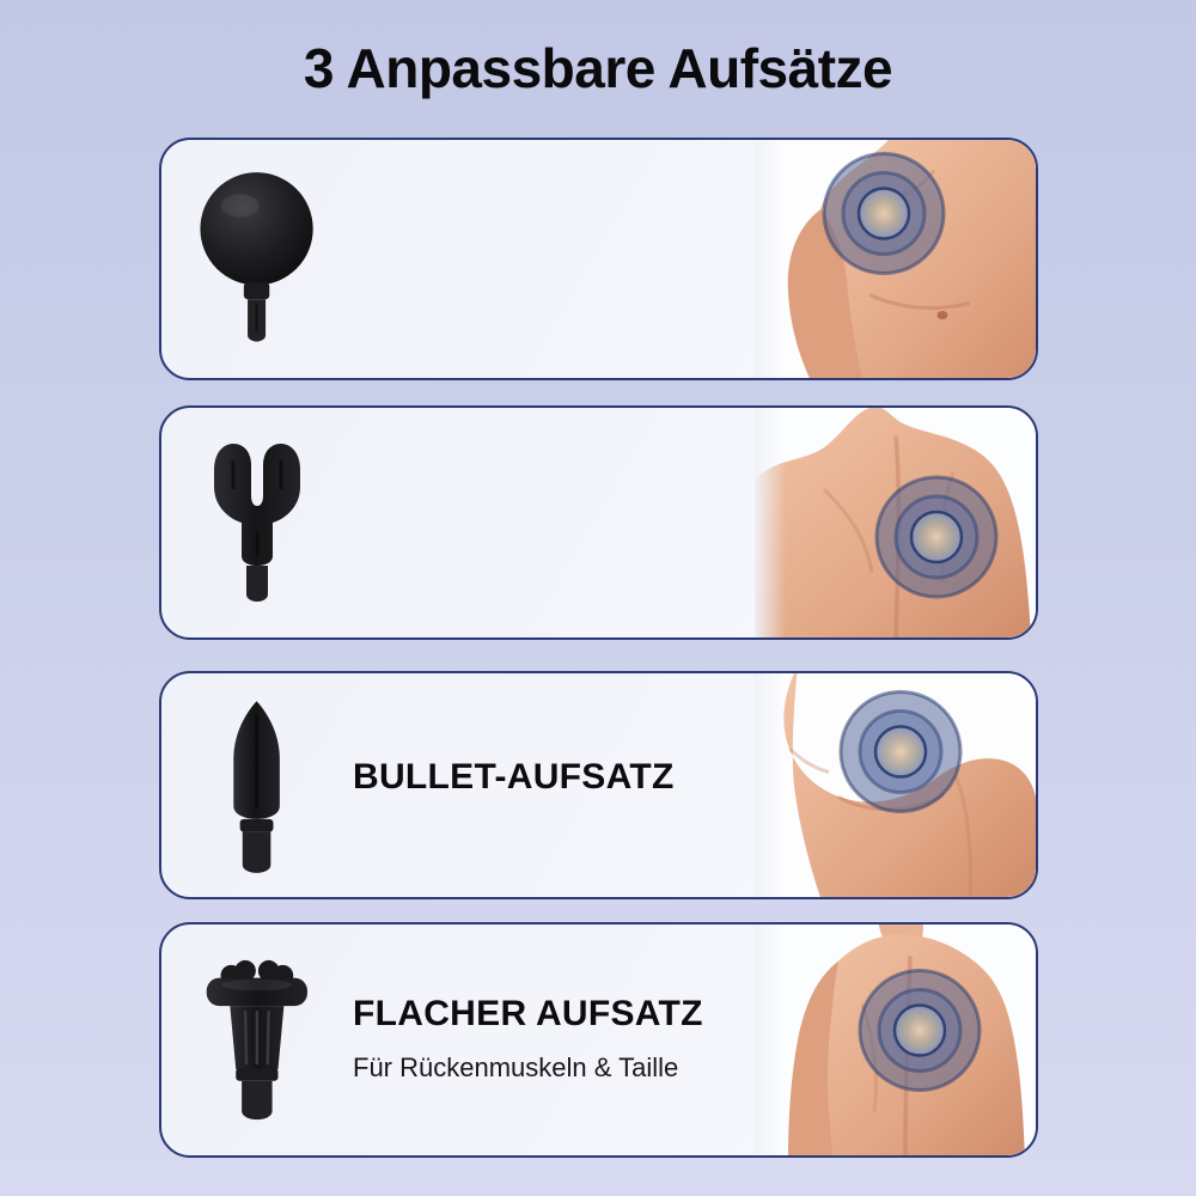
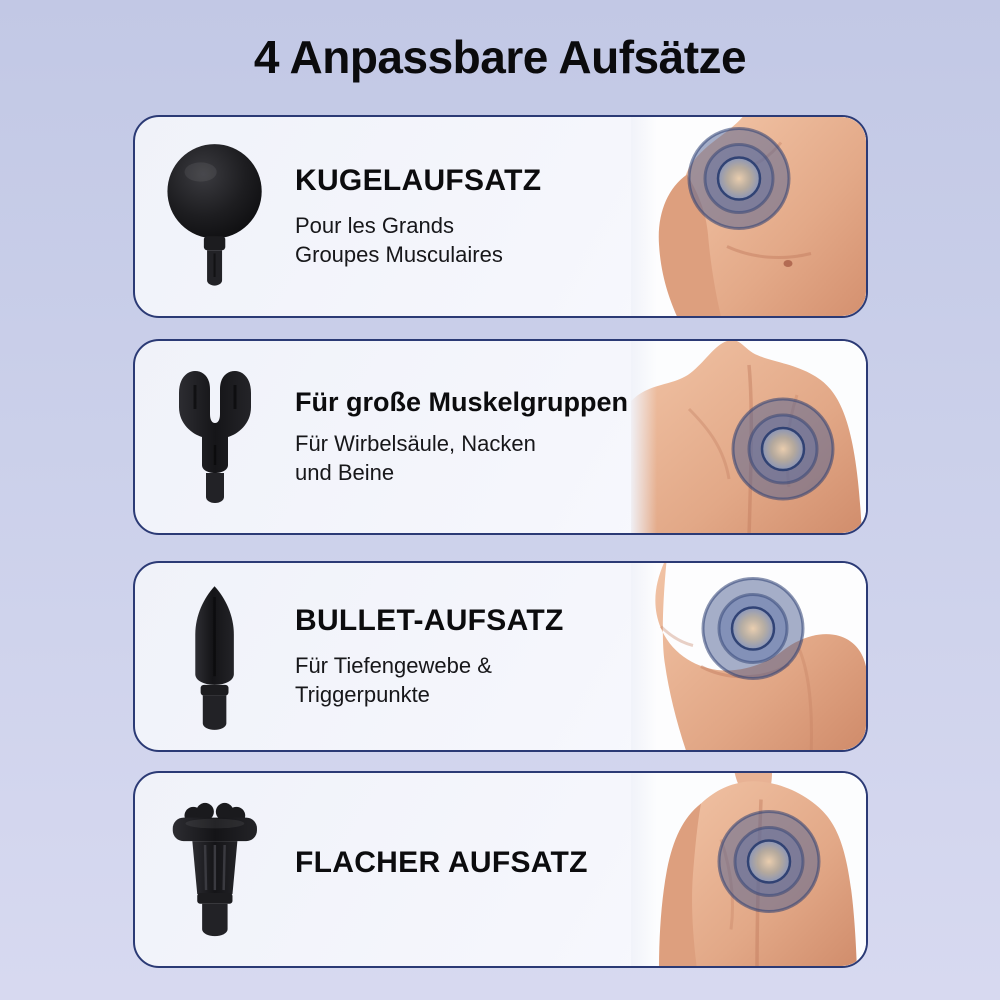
- 3 Anpassbare Aufsätze
+ 4 Anpassbare Aufsätze
+ KUGELAUFSATZ
+ Pour les Grands
+ Groupes Musculaires
+ Für große Muskelgruppen
+ Für Wirbelsäule, Nacken
+ und Beine
  BULLET-AUFSATZ
+ Für Tiefengewebe &
+ Triggerpunkte
  FLACHER AUFSATZ
- Für Rückenmuskeln & Taille
